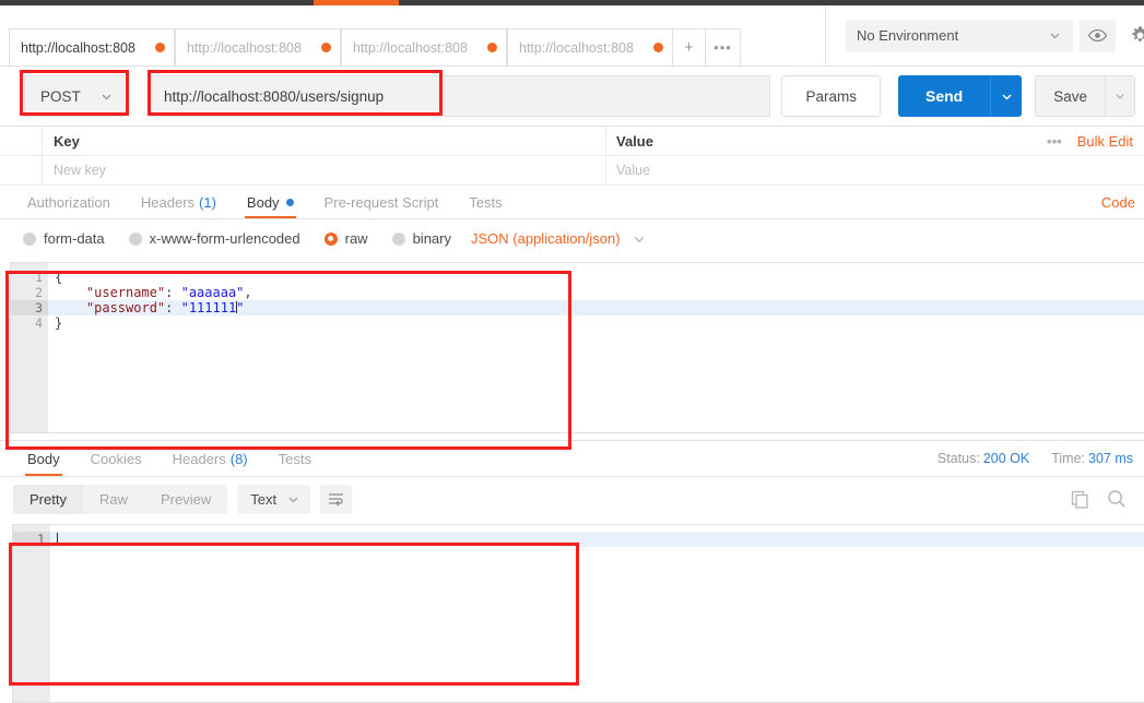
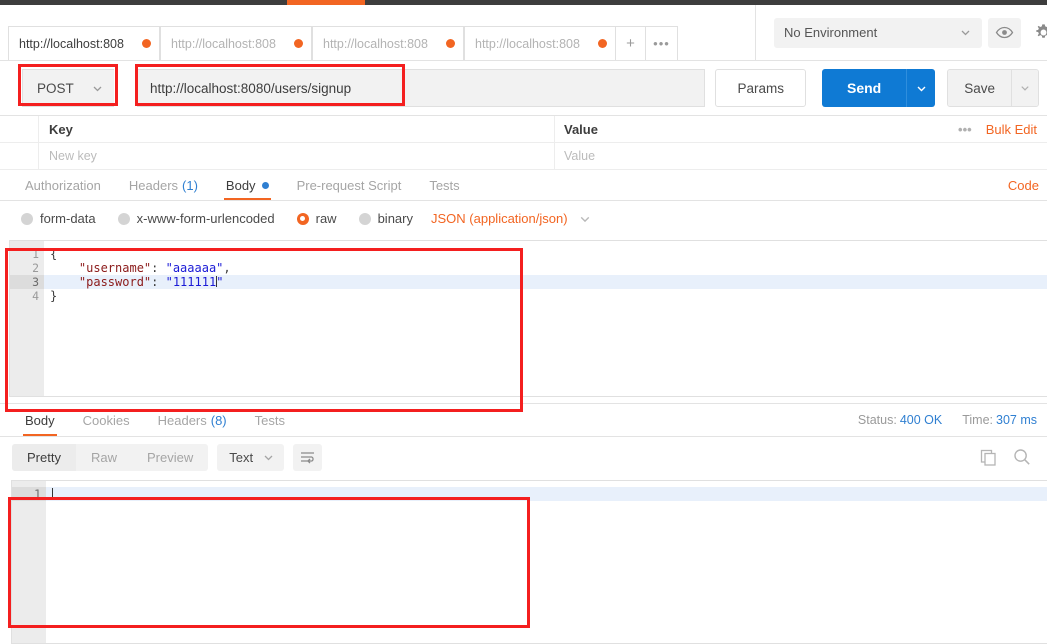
  http://localhost:808
  http://localhost:808
  http://localhost:808
  http://localhost:808
  +
  •••
  No Environment
  POST
  http://localhost:8080/users/signup
  Params
  Send
  Save
  Key
  Value
  •••
  Bulk Edit
  New key
  Value
  Authorization
  Headers
  (1)
  Body
  Pre-request Script
  Tests
  Code
  form-data
  x-www-form-urlencoded
  raw
  binary
  JSON (application/json)
  1
  2
  3
  4
  {
  "username": "aaaaaa",
  "password": "111111"
  }
  Body
  Cookies
  Headers
  (8)
  Tests
- Status: 200 OK
+ Status: 400 OK
  Time: 307 ms
  Pretty
  Raw
  Preview
  Text
  1
